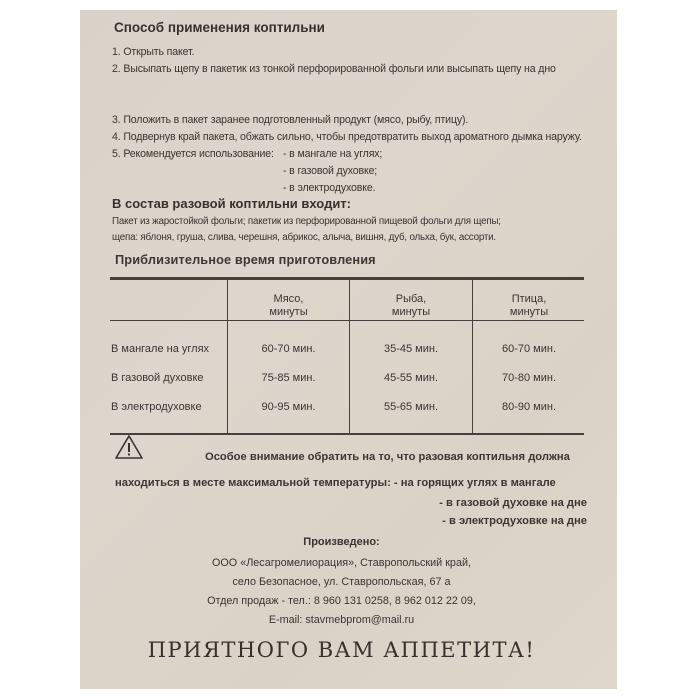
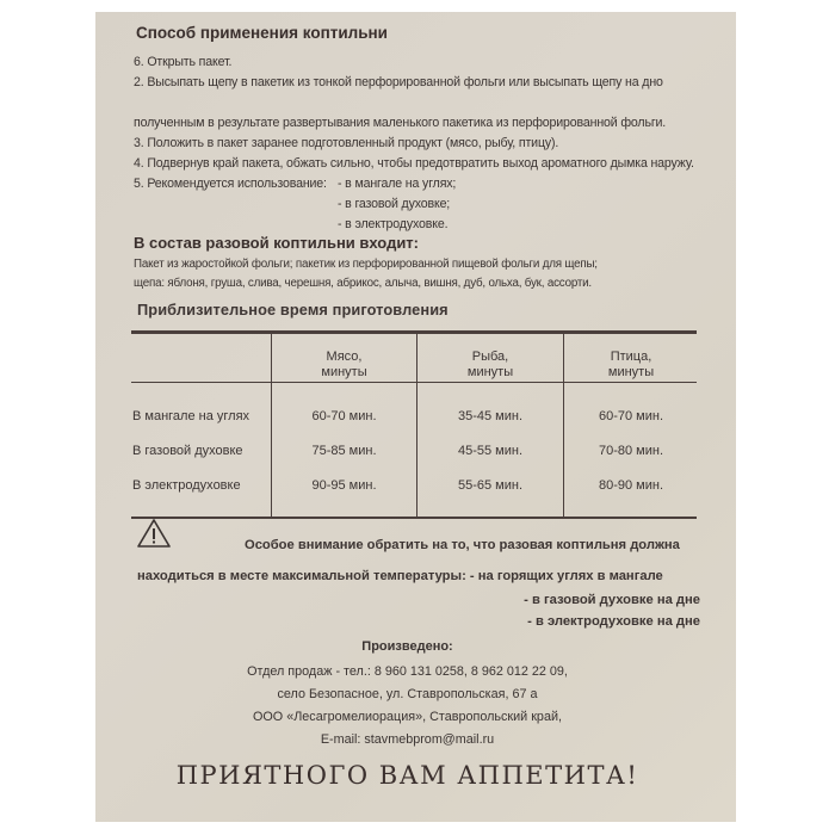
  Способ применения коптильни
- 1. Открыть пакет.
+ 6. Открыть пакет.
  2. Высыпать щепу в пакетик из тонкой перфорированной фольги или высыпать щепу на дно
+ полученным в результате развертывания маленького пакетика из перфорированной фольги.
  3. Положить в пакет заранее подготовленный продукт (мясо, рыбу, птицу).
  4. Подвернув край пакета, обжать сильно, чтобы предотвратить выход ароматного дымка наружу.
  5. Рекомендуется использование:
  - в мангале на углях;
  - в газовой духовке;
  - в электродуховке.
  В состав разовой коптильни входит:
  Пакет из жаростойкой фольги; пакетик из перфорированной пищевой фольги для щепы;
  щепа: яблоня, груша, слива, черешня, абрикос, алыча, вишня, дуб, ольха, бук, ассорти.
  Приблизительное время приготовления
  Мясо,
  минуты
  Рыба,
  минуты
  Птица,
  минуты
  В мангале на углях
  60-70 мин.
  35-45 мин.
  60-70 мин.
  В газовой духовке
  75-85 мин.
  45-55 мин.
  70-80 мин.
  В электродуховке
  90-95 мин.
  55-65 мин.
  80-90 мин.
  Особое внимание обратить на то, что разовая коптильня должна
  находиться в месте максимальной температуры: - на горящих углях в мангале
  - в газовой духовке на дне
  - в электродуховке на дне
  Произведено:
- ООО «Лесагромелиорация», Ставропольский край,
+ Отдел продаж - тел.: 8 960 131 0258, 8 962 012 22 09,
  село Безопасное, ул. Ставропольская, 67 а
- Отдел продаж - тел.: 8 960 131 0258, 8 962 012 22 09,
+ ООО «Лесагромелиорация», Ставропольский край,
  E-mail: stavmebprom@mail.ru
  ПРИЯТНОГО ВАМ АППЕТИТА!
